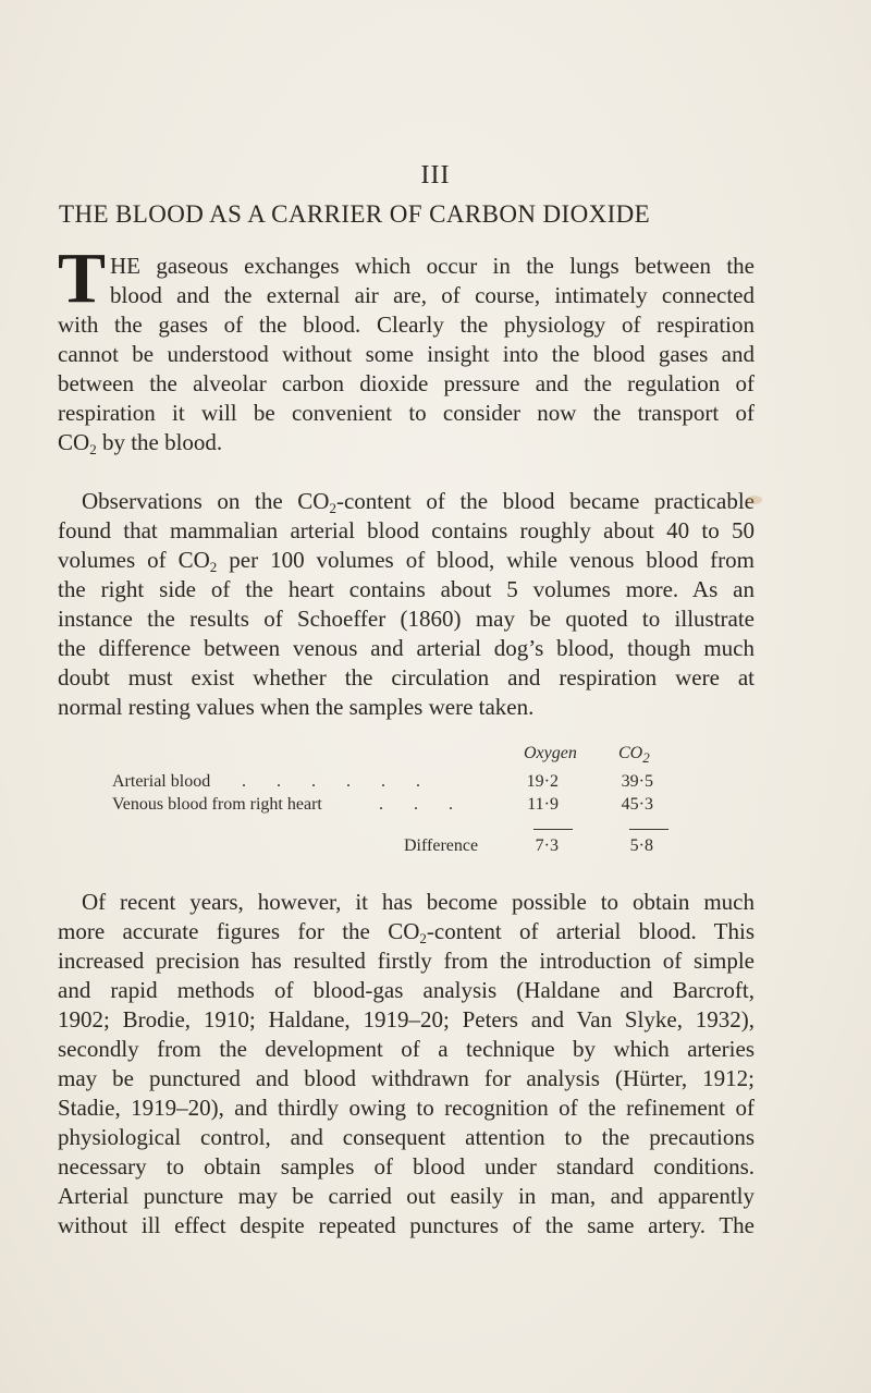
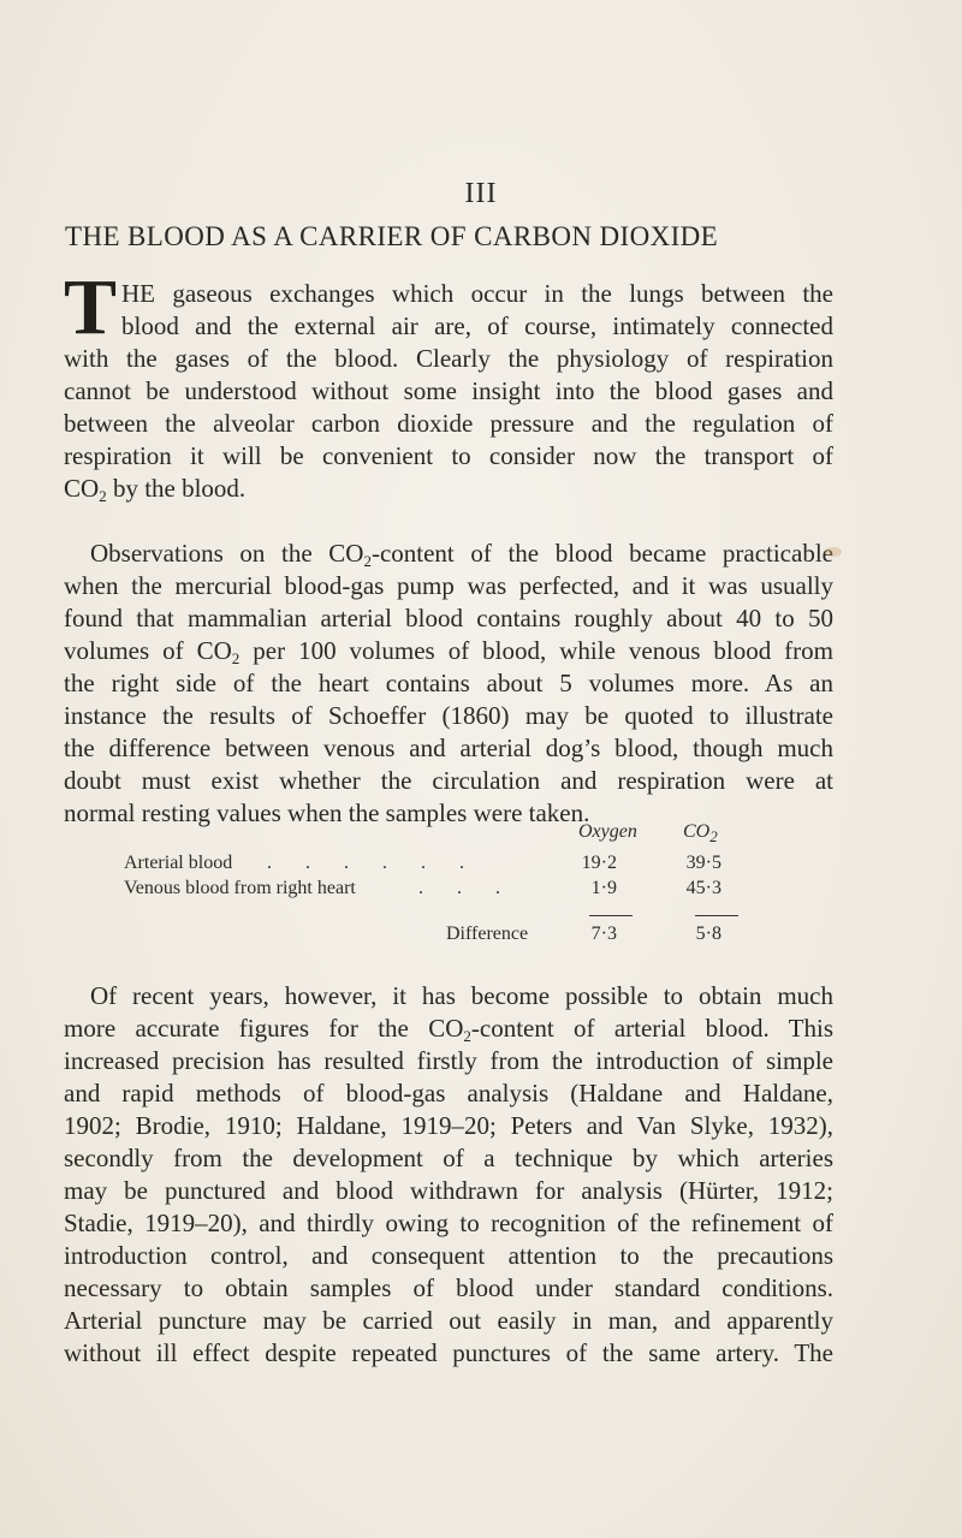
  III
  THE BLOOD AS A CARRIER OF CARBON DIOXIDE
  T
  HE gaseous exchanges which occur in the lungs between the
  blood and the external air are, of course, intimately connected
  with the gases of the blood. Clearly the physiology of respiration
  cannot be understood without some insight into the blood gases and
  between the alveolar carbon dioxide pressure and the regulation of
  respiration it will be convenient to consider now the transport of
  CO2 by the blood.
  Observations on the CO2-content of the blood became practicable
+ when the mercurial blood-gas pump was perfected, and it was usually
  found that mammalian arterial blood contains roughly about 40 to 50
  volumes of CO2 per 100 volumes of blood, while venous blood from
  the right side of the heart contains about 5 volumes more. As an
  instance the results of Schoeffer (1860) may be quoted to illustrate
  the difference between venous and arterial dog’s blood, though much
  doubt must exist whether the circulation and respiration were at
  normal resting values when the samples were taken.
  Oxygen
  CO2
  Arterial blood
  . . . . . .
  19·2
  39·5
  Venous blood from right heart
  . . .
- 11·9
+ 1·9
  45·3
  Difference
  7·3
  5·8
  Of recent years, however, it has become possible to obtain much
  more accurate figures for the CO2-content of arterial blood. This
  increased precision has resulted firstly from the introduction of simple
- and rapid methods of blood-gas analysis (Haldane and Barcroft,
+ and rapid methods of blood-gas analysis (Haldane and Haldane,
  1902; Brodie, 1910; Haldane, 1919–20; Peters and Van Slyke, 1932),
  secondly from the development of a technique by which arteries
  may be punctured and blood withdrawn for analysis (Hürter, 1912;
  Stadie, 1919–20), and thirdly owing to recognition of the refinement of
- physiological control, and consequent attention to the precautions
+ introduction control, and consequent attention to the precautions
  necessary to obtain samples of blood under standard conditions.
  Arterial puncture may be carried out easily in man, and apparently
  without ill effect despite repeated punctures of the same artery. The
